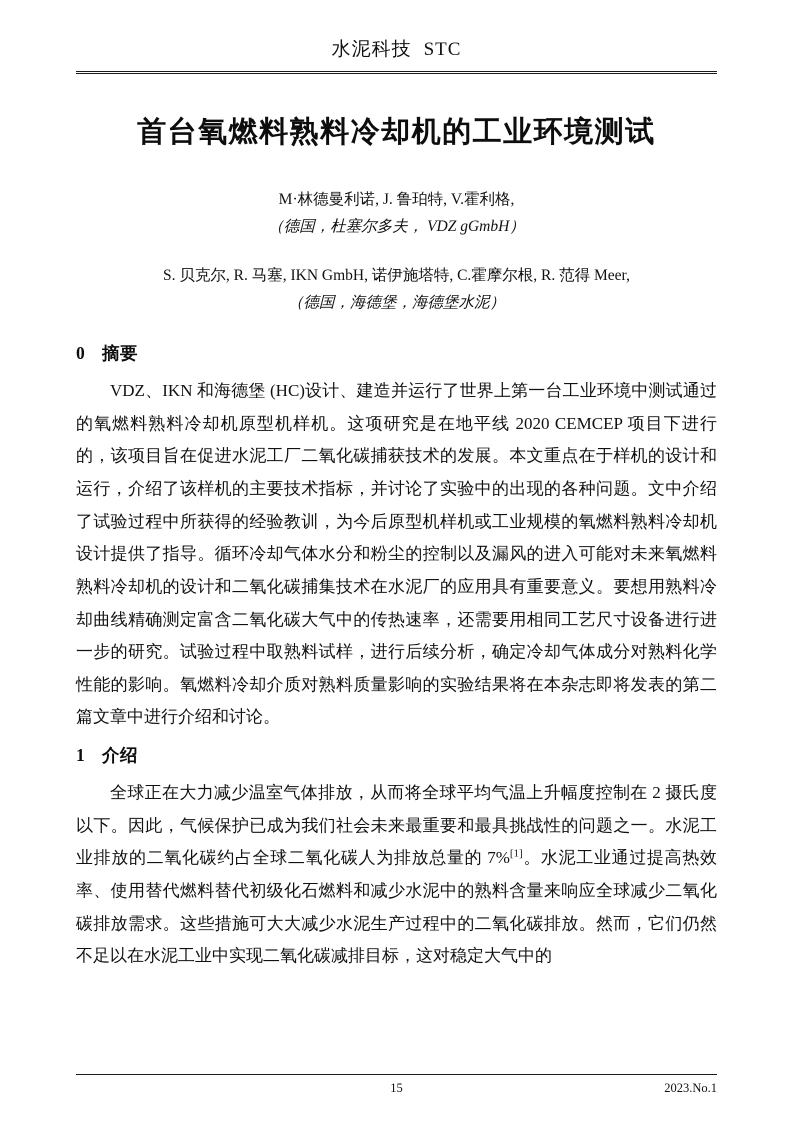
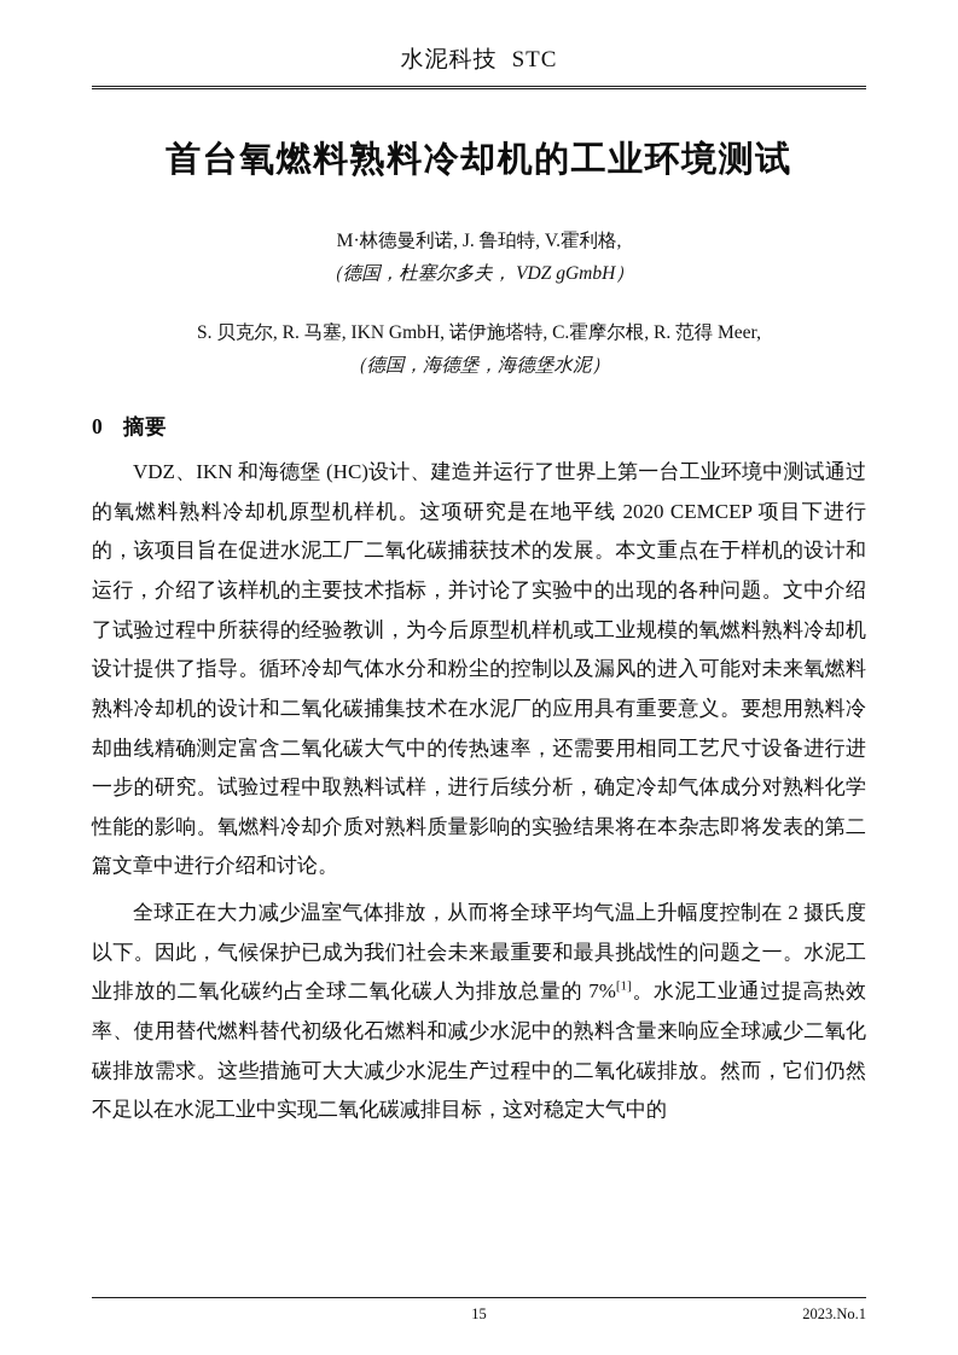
  水泥科技 STC
  首台氧燃料熟料冷却机的工业环境测试
  M·林德曼利诺, J. 鲁珀特, V.霍利格,
  （德国，杜塞尔多夫， VDZ gGmbH）
  S. 贝克尔, R. 马塞, IKN GmbH, 诺伊施塔特, C.霍摩尔根, R. 范得 Meer,
  （德国，海德堡，海德堡水泥）
  0 摘要
  VDZ、IKN 和海德堡 (HC)设计、建造并运行了世界上第一台工业环境中测试通过的氧燃料熟料冷却机原型机样机。这项研究是在地平线 2020 CEMCEP 项目下进行的，该项目旨在促进水泥工厂二氧化碳捕获技术的发展。本文重点在于样机的设计和运行，介绍了该样机的主要技术指标，并讨论了实验中的出现的各种问题。文中介绍了试验过程中所获得的经验教训，为今后原型机样机或工业规模的氧燃料熟料冷却机设计提供了指导。循环冷却气体水分和粉尘的控制以及漏风的进入可能对未来氧燃料熟料冷却机的设计和二氧化碳捕集技术在水泥厂的应用具有重要意义。要想用熟料冷却曲线精确测定富含二氧化碳大气中的传热速率，还需要用相同工艺尺寸设备进行进一步的研究。试验过程中取熟料试样，进行后续分析，确定冷却气体成分对熟料化学性能的影响。氧燃料冷却介质对熟料质量影响的实验结果将在本杂志即将发表的第二篇文章中进行介绍和讨论。
- 1 介绍
  全球正在大力减少温室气体排放，从而将全球平均气温上升幅度控制在 2 摄氏度以下。因此，气候保护已成为我们社会未来最重要和最具挑战性的问题之一。水泥工业排放的二氧化碳约占全球二氧化碳人为排放总量的 7%[1]。水泥工业通过提高热效率、使用替代燃料替代初级化石燃料和减少水泥中的熟料含量来响应全球减少二氧化碳排放需求。这些措施可大大减少水泥生产过程中的二氧化碳排放。然而，它们仍然不足以在水泥工业中实现二氧化碳减排目标，这对稳定大气中的
  15
  2023.No.1
